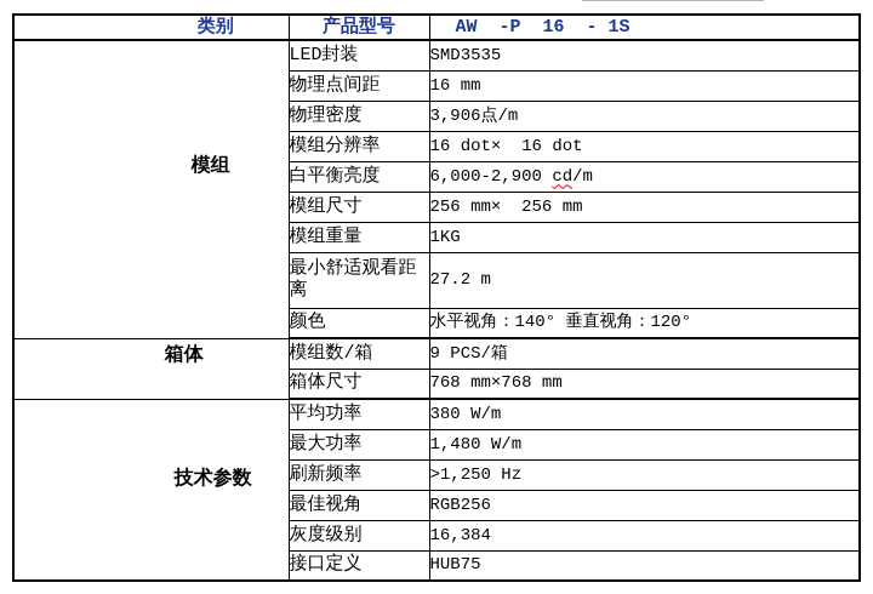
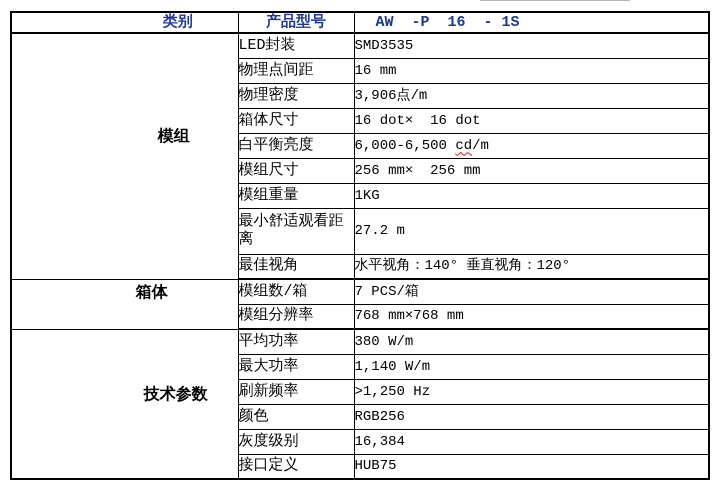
  类别	产品型号	AW -P 16 - 1S
  模组	LED封装	SMD3535
  物理点间距	16 mm
  物理密度	3,906点/m
- 模组分辨率	16 dot× 16 dot
+ 箱体尺寸	16 dot× 16 dot
- 白平衡亮度	6,000-2,900 cd/m
+ 白平衡亮度	6,000-6,500 cd/m
  模组尺寸	256 mm× 256 mm
  模组重量	1KG
  最小舒适观看距离	27.2 m
- 颜色	水平视角：140° 垂直视角：120°
+ 最佳视角	水平视角：140° 垂直视角：120°
- 箱体	模组数/箱	9 PCS/箱
+ 箱体	模组数/箱	7 PCS/箱
- 箱体尺寸	768 mm×768 mm
+ 模组分辨率	768 mm×768 mm
  技术参数	平均功率	380 W/m
- 最大功率	1,480 W/m
+ 最大功率	1,140 W/m
  刷新频率	>1,250 Hz
- 最佳视角	RGB256
+ 颜色	RGB256
  灰度级别	16,384
  接口定义	HUB75
